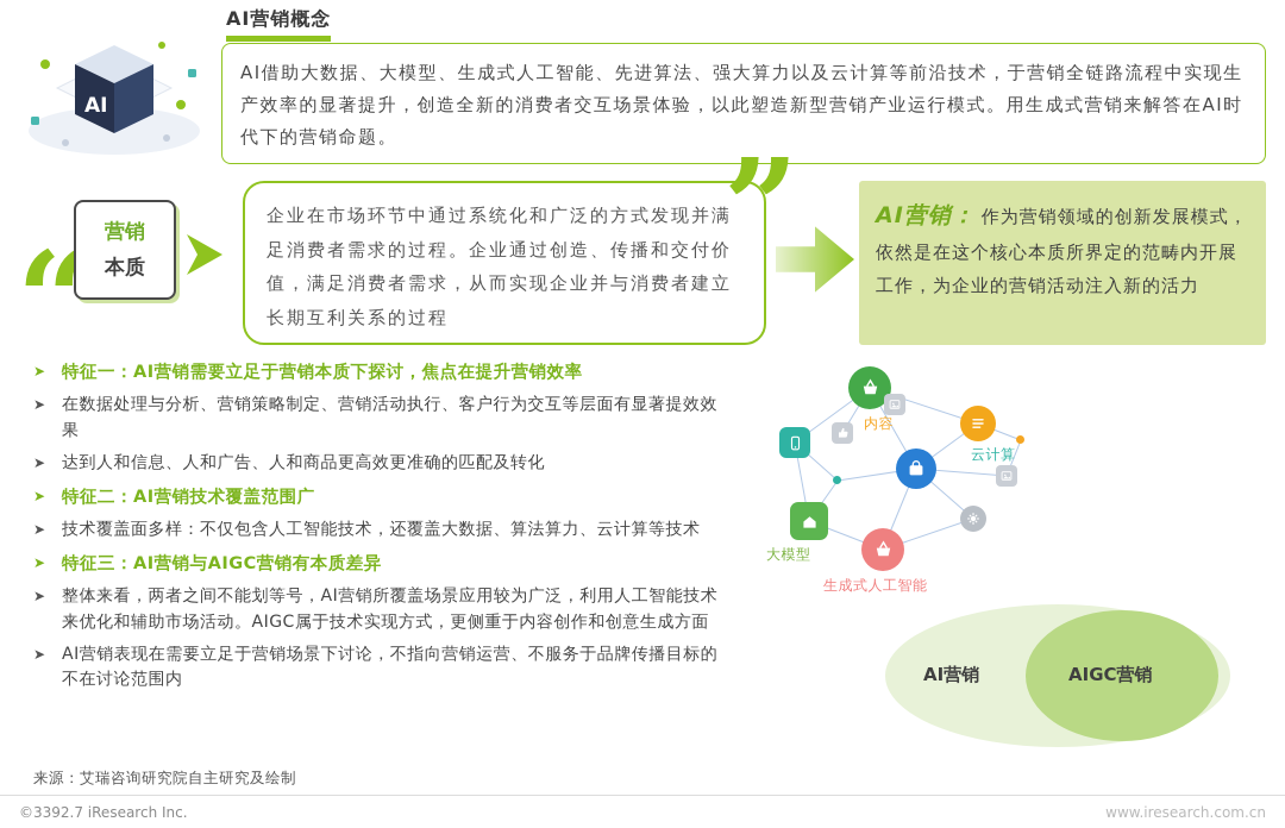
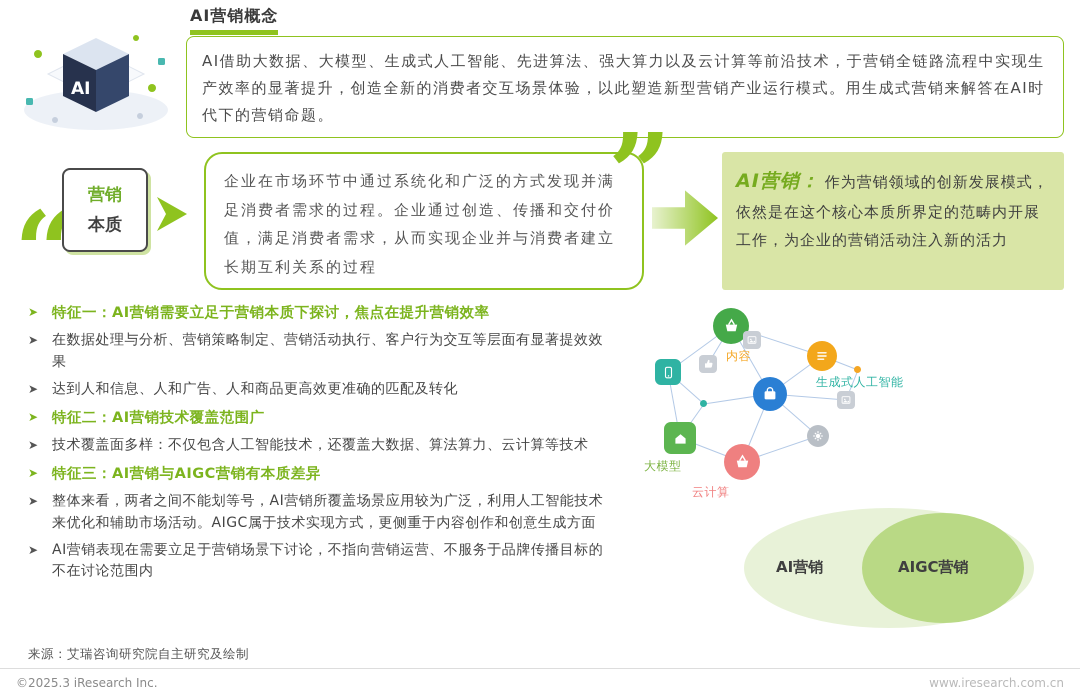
  AI
  AI营销概念
  AI借助大数据、大模型、生成式人工智能、先进算法、强大算力以及云计算等前沿技术，于营销全链路流程中实现生产效率的显著提升，创造全新的消费者交互场景体验，以此塑造新型营销产业运行模式。用生成式营销来解答在AI时代下的营销命题。
  “
  营销
  本质
  企业在市场环节中通过系统化和广泛的方式发现并满足消费者需求的过程。企业通过创造、传播和交付价值，满足消费者需求，从而实现企业并与消费者建立长期互利关系的过程
  ”
  AI营销： 作为营销领域的创新发展模式，依然是在这个核心本质所界定的范畴内开展工作，为企业的营销活动注入新的活力
  ➤
  特征一：AI营销需要立足于营销本质下探讨，焦点在提升营销效率
  ➤
  在数据处理与分析、营销策略制定、营销活动执行、客户行为交互等层面有显著提效效果
  ➤
  达到人和信息、人和广告、人和商品更高效更准确的匹配及转化
  ➤
  特征二：AI营销技术覆盖范围广
  ➤
  技术覆盖面多样：不仅包含人工智能技术，还覆盖大数据、算法算力、云计算等技术
  ➤
  特征三：AI营销与AIGC营销有本质差异
  ➤
  整体来看，两者之间不能划等号，AI营销所覆盖场景应用较为广泛，利用人工智能技术来优化和辅助市场活动。AIGC属于技术实现方式，更侧重于内容创作和创意生成方面
  ➤
  AI营销表现在需要立足于营销场景下讨论，不指向营销运营、不服务于品牌传播目标的不在讨论范围内
  内容
- 云计算
+ 生成式人工智能
  大模型
- 生成式人工智能
+ 云计算
  AI营销
  AIGC营销
  来源：艾瑞咨询研究院自主研究及绘制
- ©3392.7 iResearch Inc.
+ ©2025.3 iResearch Inc.
  www.iresearch.com.cn
